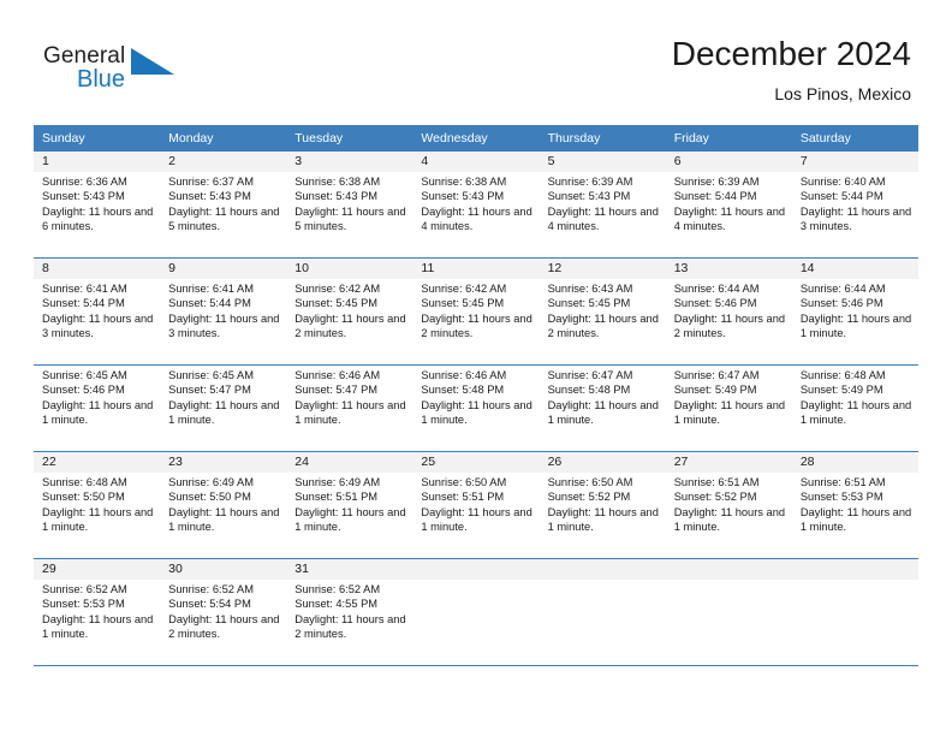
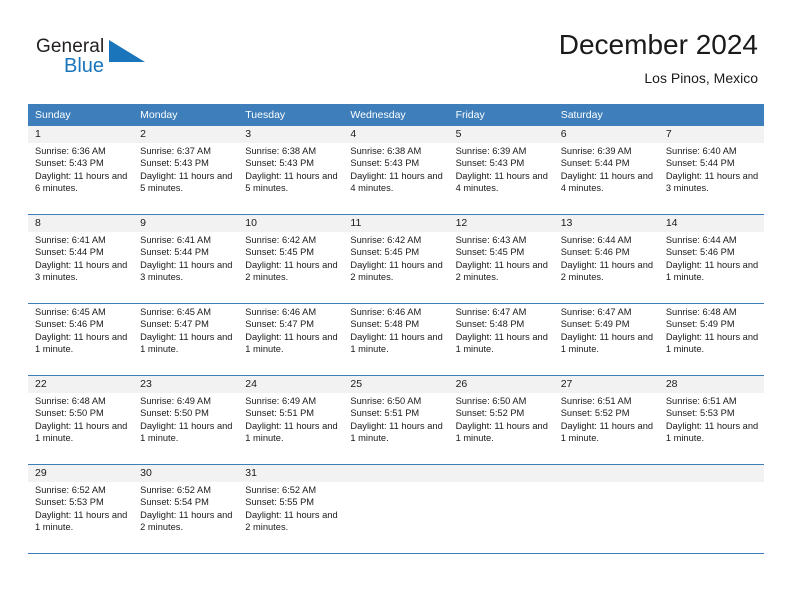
  General
  Blue
  December 2024
  Los Pinos, Mexico
  Sunday
  Monday
  Tuesday
  Wednesday
- Thursday
  Friday
  Saturday
  1
  2
  3
  4
  5
  6
  7
  Sunrise: 6:36 AM
  Sunset: 5:43 PM
  Daylight: 11 hours and 6 minutes.
  Sunrise: 6:37 AM
  Sunset: 5:43 PM
  Daylight: 11 hours and 5 minutes.
  Sunrise: 6:38 AM
  Sunset: 5:43 PM
  Daylight: 11 hours and 5 minutes.
  Sunrise: 6:38 AM
  Sunset: 5:43 PM
  Daylight: 11 hours and 4 minutes.
  Sunrise: 6:39 AM
  Sunset: 5:43 PM
  Daylight: 11 hours and 4 minutes.
  Sunrise: 6:39 AM
  Sunset: 5:44 PM
  Daylight: 11 hours and 4 minutes.
  Sunrise: 6:40 AM
  Sunset: 5:44 PM
  Daylight: 11 hours and 3 minutes.
  8
  9
  10
  11
  12
  13
  14
  Sunrise: 6:41 AM
  Sunset: 5:44 PM
  Daylight: 11 hours and 3 minutes.
  Sunrise: 6:41 AM
  Sunset: 5:44 PM
  Daylight: 11 hours and 3 minutes.
  Sunrise: 6:42 AM
  Sunset: 5:45 PM
  Daylight: 11 hours and 2 minutes.
  Sunrise: 6:42 AM
  Sunset: 5:45 PM
  Daylight: 11 hours and 2 minutes.
  Sunrise: 6:43 AM
  Sunset: 5:45 PM
  Daylight: 11 hours and 2 minutes.
  Sunrise: 6:44 AM
  Sunset: 5:46 PM
  Daylight: 11 hours and 2 minutes.
  Sunrise: 6:44 AM
  Sunset: 5:46 PM
  Daylight: 11 hours and 1 minute.
  Sunrise: 6:45 AM
  Sunset: 5:46 PM
  Daylight: 11 hours and 1 minute.
  Sunrise: 6:45 AM
  Sunset: 5:47 PM
  Daylight: 11 hours and 1 minute.
  Sunrise: 6:46 AM
  Sunset: 5:47 PM
  Daylight: 11 hours and 1 minute.
  Sunrise: 6:46 AM
  Sunset: 5:48 PM
  Daylight: 11 hours and 1 minute.
  Sunrise: 6:47 AM
  Sunset: 5:48 PM
  Daylight: 11 hours and 1 minute.
  Sunrise: 6:47 AM
  Sunset: 5:49 PM
  Daylight: 11 hours and 1 minute.
  Sunrise: 6:48 AM
  Sunset: 5:49 PM
  Daylight: 11 hours and 1 minute.
  22
  23
  24
  25
  26
  27
  28
  Sunrise: 6:48 AM
  Sunset: 5:50 PM
  Daylight: 11 hours and 1 minute.
  Sunrise: 6:49 AM
  Sunset: 5:50 PM
  Daylight: 11 hours and 1 minute.
  Sunrise: 6:49 AM
  Sunset: 5:51 PM
  Daylight: 11 hours and 1 minute.
  Sunrise: 6:50 AM
  Sunset: 5:51 PM
  Daylight: 11 hours and 1 minute.
  Sunrise: 6:50 AM
  Sunset: 5:52 PM
  Daylight: 11 hours and 1 minute.
  Sunrise: 6:51 AM
  Sunset: 5:52 PM
  Daylight: 11 hours and 1 minute.
  Sunrise: 6:51 AM
  Sunset: 5:53 PM
  Daylight: 11 hours and 1 minute.
  29
  30
  31
  Sunrise: 6:52 AM
  Sunset: 5:53 PM
  Daylight: 11 hours and 1 minute.
  Sunrise: 6:52 AM
  Sunset: 5:54 PM
  Daylight: 11 hours and 2 minutes.
  Sunrise: 6:52 AM
- Sunset: 4:55 PM
+ Sunset: 5:55 PM
  Daylight: 11 hours and 2 minutes.
